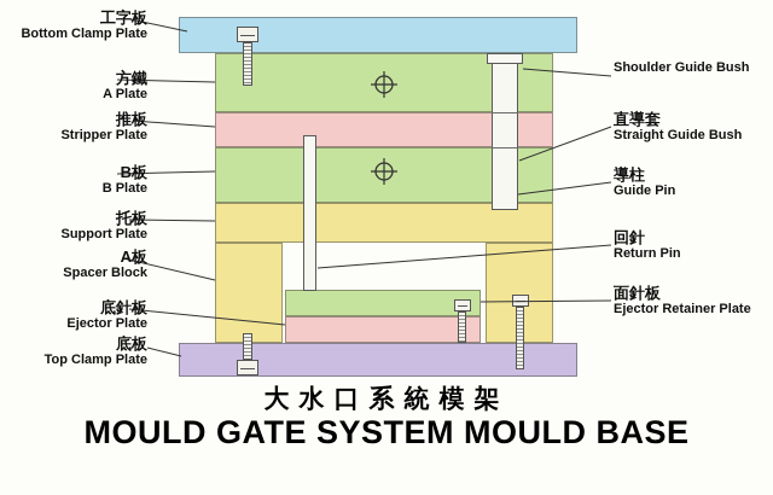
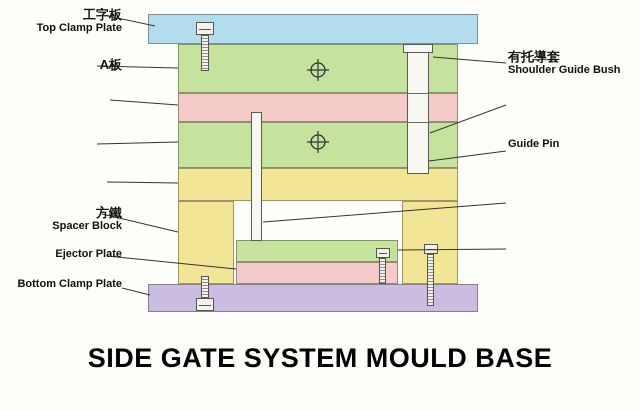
  工字板
- Bottom Clamp Plate
+ Top Clamp Plate
- 方鐵
+ A板
- A Plate
- 推板
- Stripper Plate
- B板
- B Plate
- 托板
- Support Plate
- A板
+ 方鐵
  Spacer Block
- 底針板
  Ejector Plate
- 底板
- Top Clamp Plate
+ Bottom Clamp Plate
+ 有托導套
  Shoulder Guide Bush
- 直導套
- Straight Guide Bush
- 導柱
  Guide Pin
- 回針
- Return Pin
- 面針板
- Ejector Retainer Plate
- 大水口系統模架
- MOULD GATE SYSTEM MOULD BASE
+ SIDE GATE SYSTEM MOULD BASE
